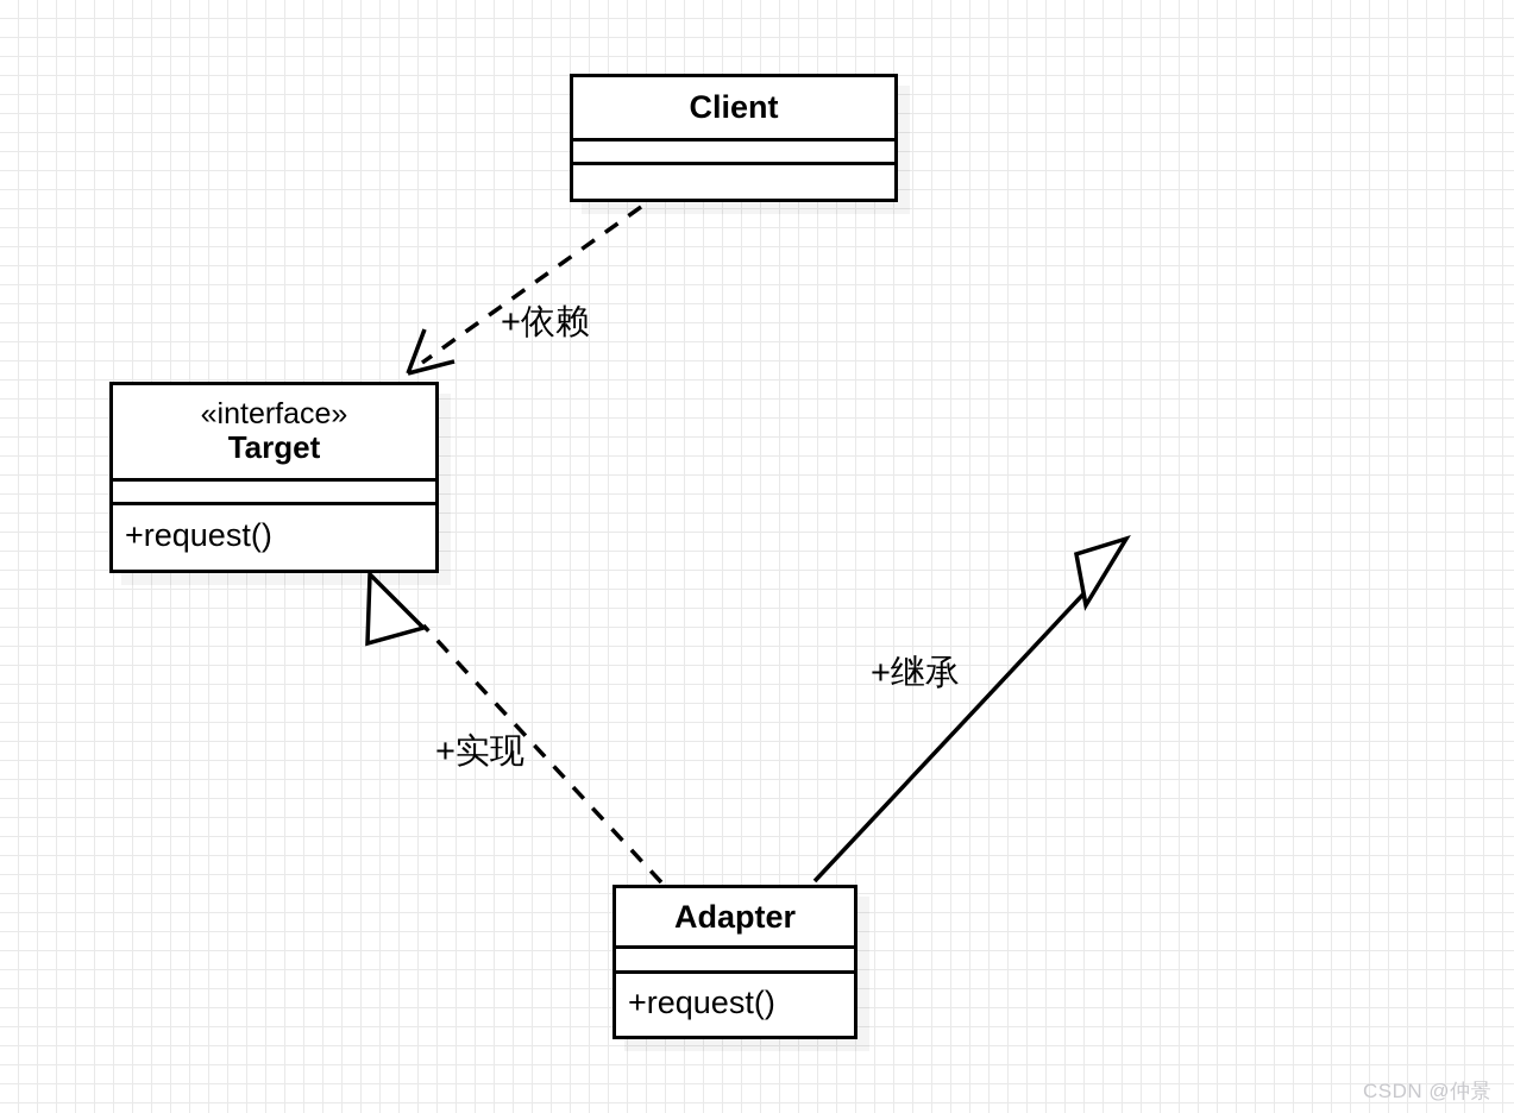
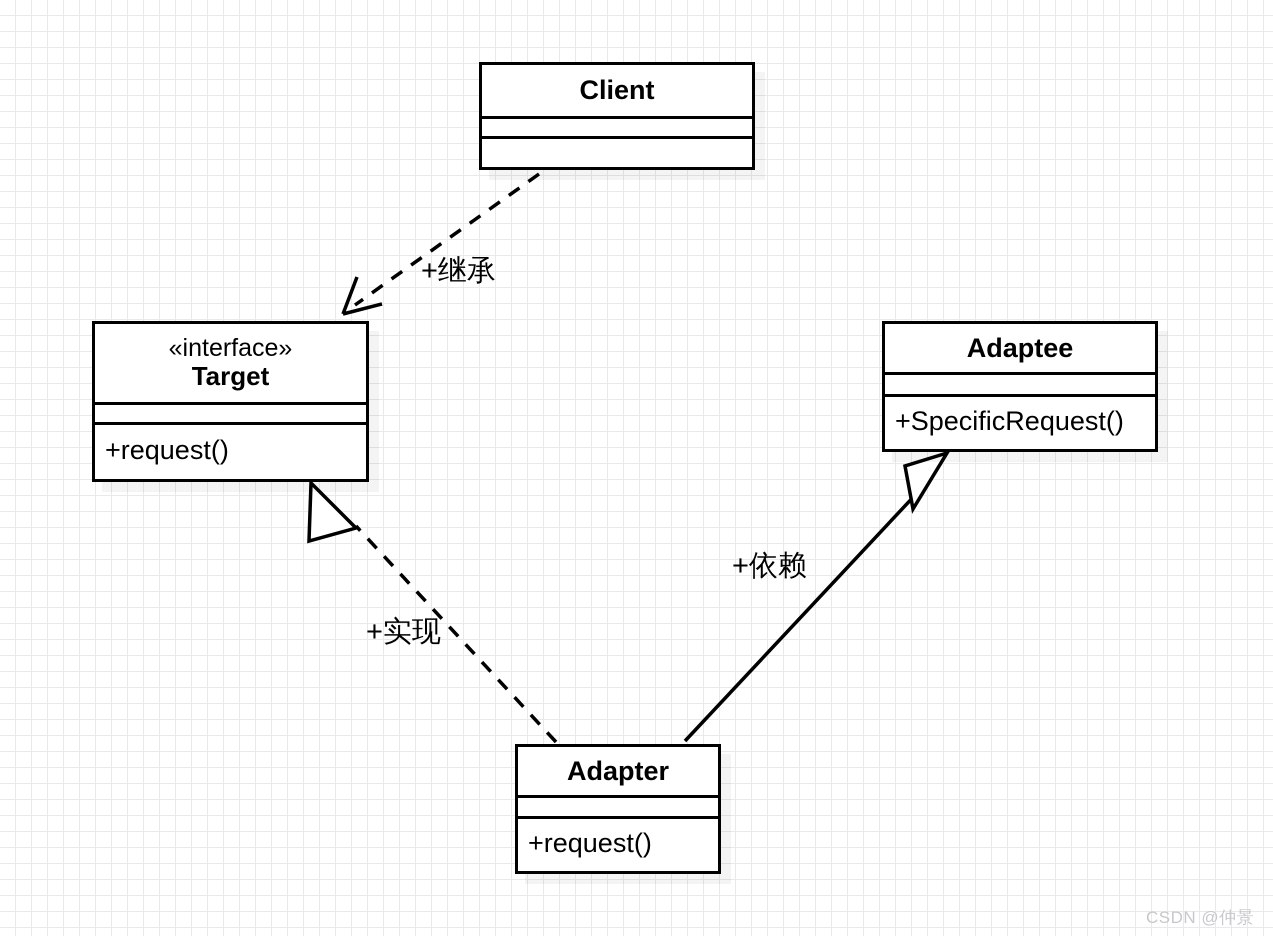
  Client
  «interface»
  Target
  +request()
+ Adaptee
+ +SpecificRequest()
  Adapter
  +request()
- +依赖
+ +继承
  +实现
- +继承
+ +依赖
  CSDN @仲景
